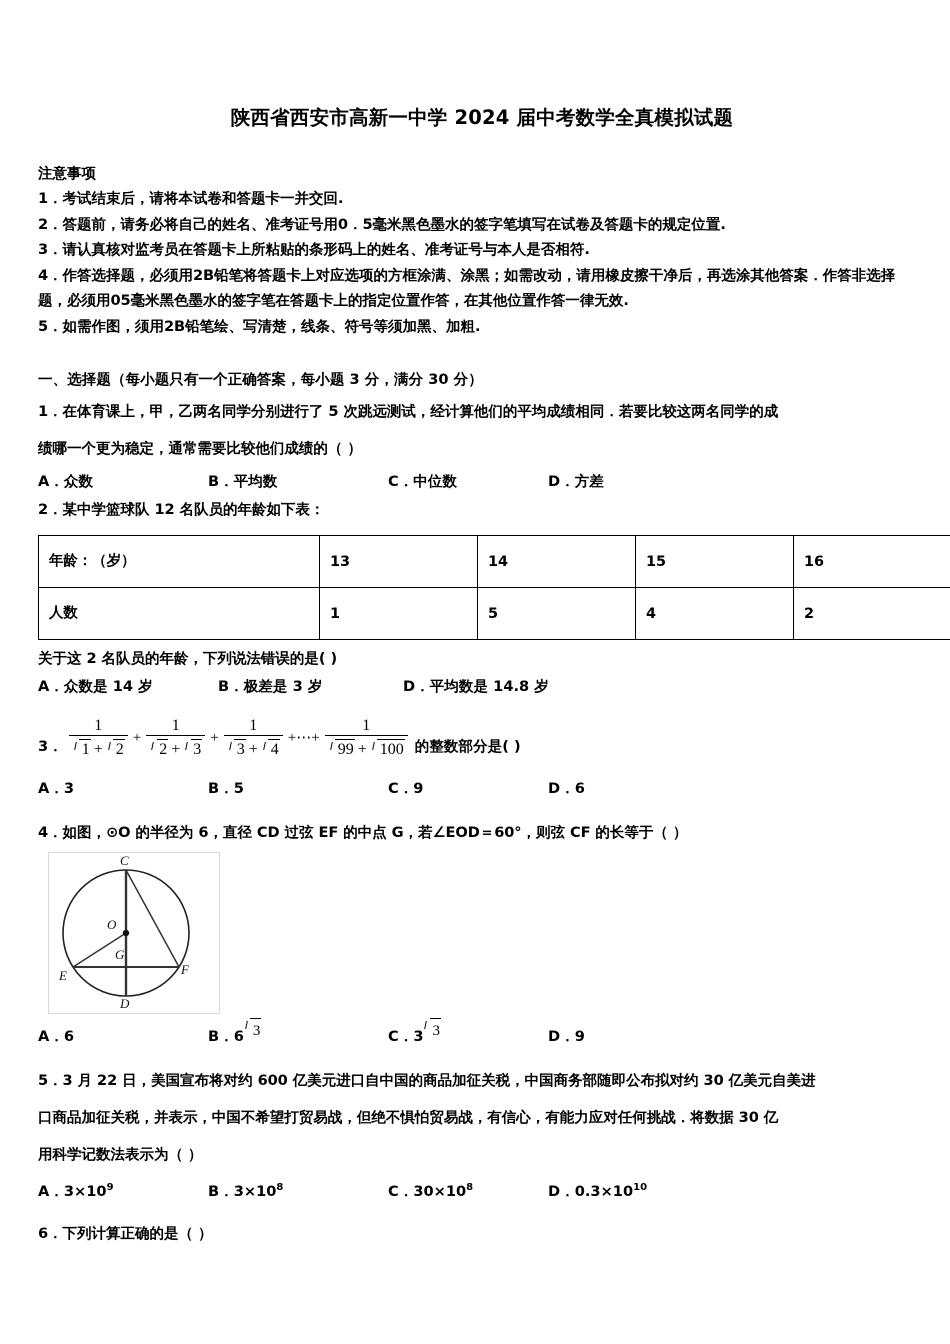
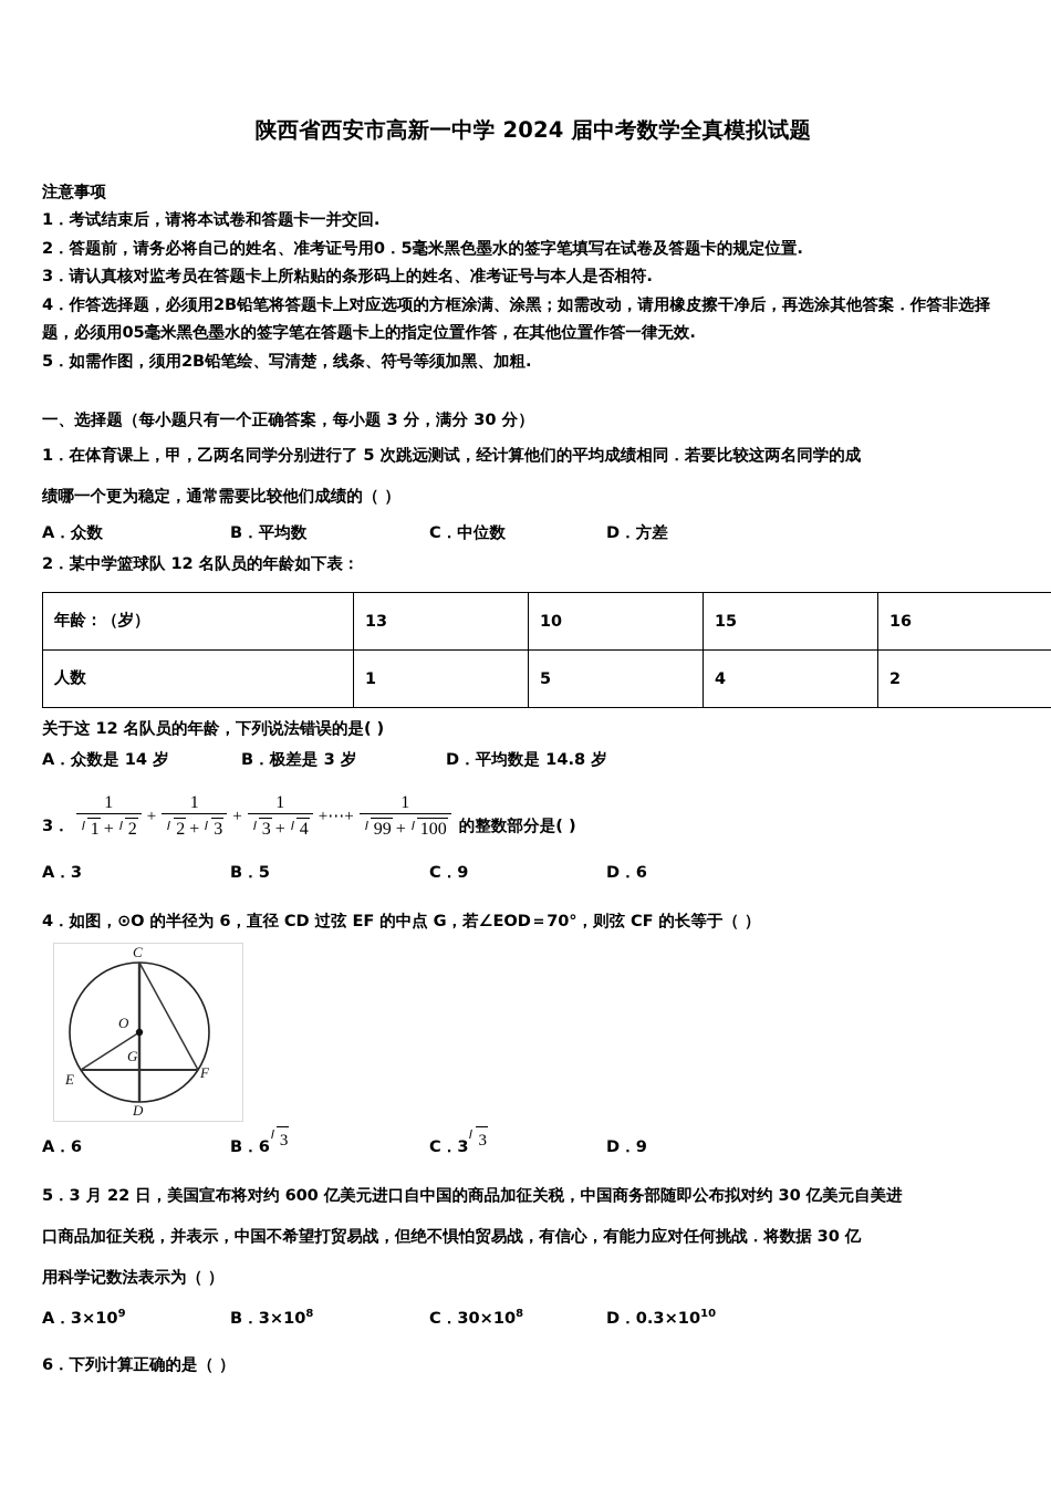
  陕西省西安市高新一中学 2024 届中考数学全真模拟试题
  注意事项
  1．考试结束后，请将本试卷和答题卡一并交回.
  2．答题前，请务必将自己的姓名、准考证号用0．5毫米黑色墨水的签字笔填写在试卷及答题卡的规定位置.
  3．请认真核对监考员在答题卡上所粘贴的条形码上的姓名、准考证号与本人是否相符.
  4．作答选择题，必须用2B铅笔将答题卡上对应选项的方框涂满、涂黑；如需改动，请用橡皮擦干净后，再选涂其他答案．作答非选择题，必须用05毫米黑色墨水的签字笔在答题卡上的指定位置作答，在其他位置作答一律无效.
  5．如需作图，须用2B铅笔绘、写清楚，线条、符号等须加黑、加粗.
  一、选择题（每小题只有一个正确答案，每小题 3 分，满分 30 分）
  1．在体育课上，甲，乙两名同学分别进行了 5 次跳远测试，经计算他们的平均成绩相同．若要比较这两名同学的成
  绩哪一个更为稳定，通常需要比较他们成绩的（ ）
  A．众数
  B．平均数
  C．中位数
  D．方差
  2．某中学篮球队 12 名队员的年龄如下表：
- 年龄：（岁）	13	14	15	16
+ 年龄：（岁）	13	10	15	16
  人数	1	5	4	2
- 关于这 2 名队员的年龄，下列说法错误的是( )
+ 关于这 12 名队员的年龄，下列说法错误的是( )
  A．众数是 14 岁
  B．极差是 3 岁
  D．平均数是 14.8 岁
  3．
  1
  1 + 2
  +
  1
  2 + 3
  +
  1
  3 + 4
  +⋯+
  1
  99 + 100
  的整数部分是( )
  A．3
  B．5
  C．9
  D．6
- 4．如图，⊙O 的半径为 6，直径 CD 过弦 EF 的中点 G，若∠EOD＝60°，则弦 CF 的长等于（ ）
+ 4．如图，⊙O 的半径为 6，直径 CD 过弦 EF 的中点 G，若∠EOD＝70°，则弦 CF 的长等于（ ）
  C
  O
  G
  E
  F
  D
  A．6
  B．6 3
  C．3 3
  D．9
  5．3 月 22 日，美国宣布将对约 600 亿美元进口自中国的商品加征关税，中国商务部随即公布拟对约 30 亿美元自美进
  口商品加征关税，并表示，中国不希望打贸易战，但绝不惧怕贸易战，有信心，有能力应对任何挑战．将数据 30 亿
  用科学记数法表示为（ ）
  A．3×109
  B．3×108
  C．30×108
  D．0.3×1010
  6．下列计算正确的是（ ）
